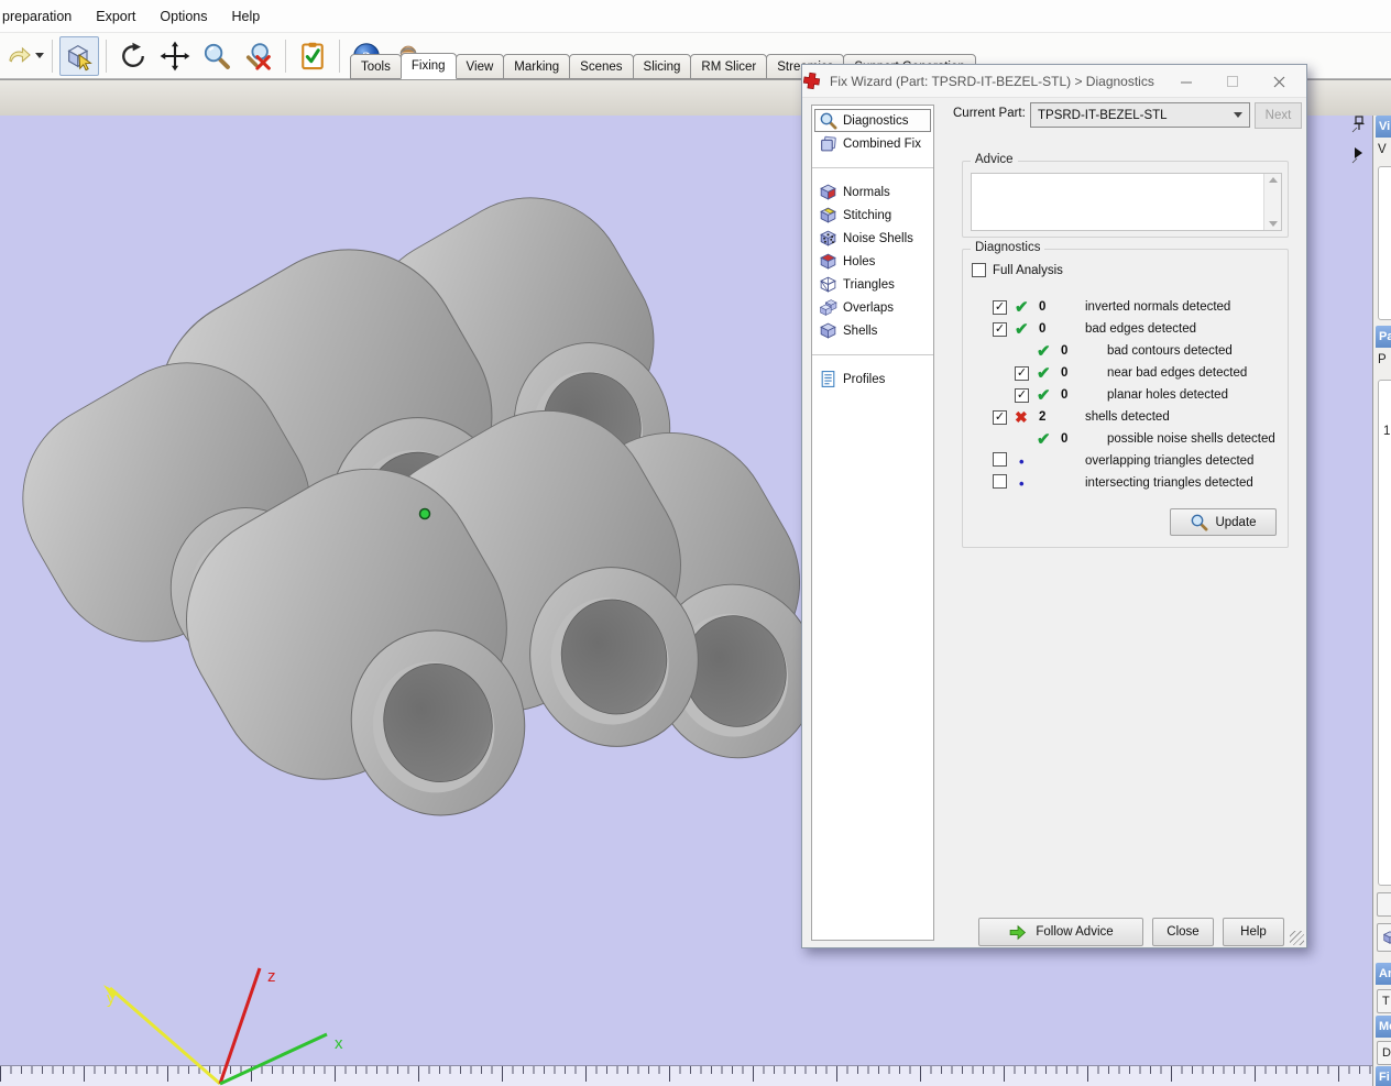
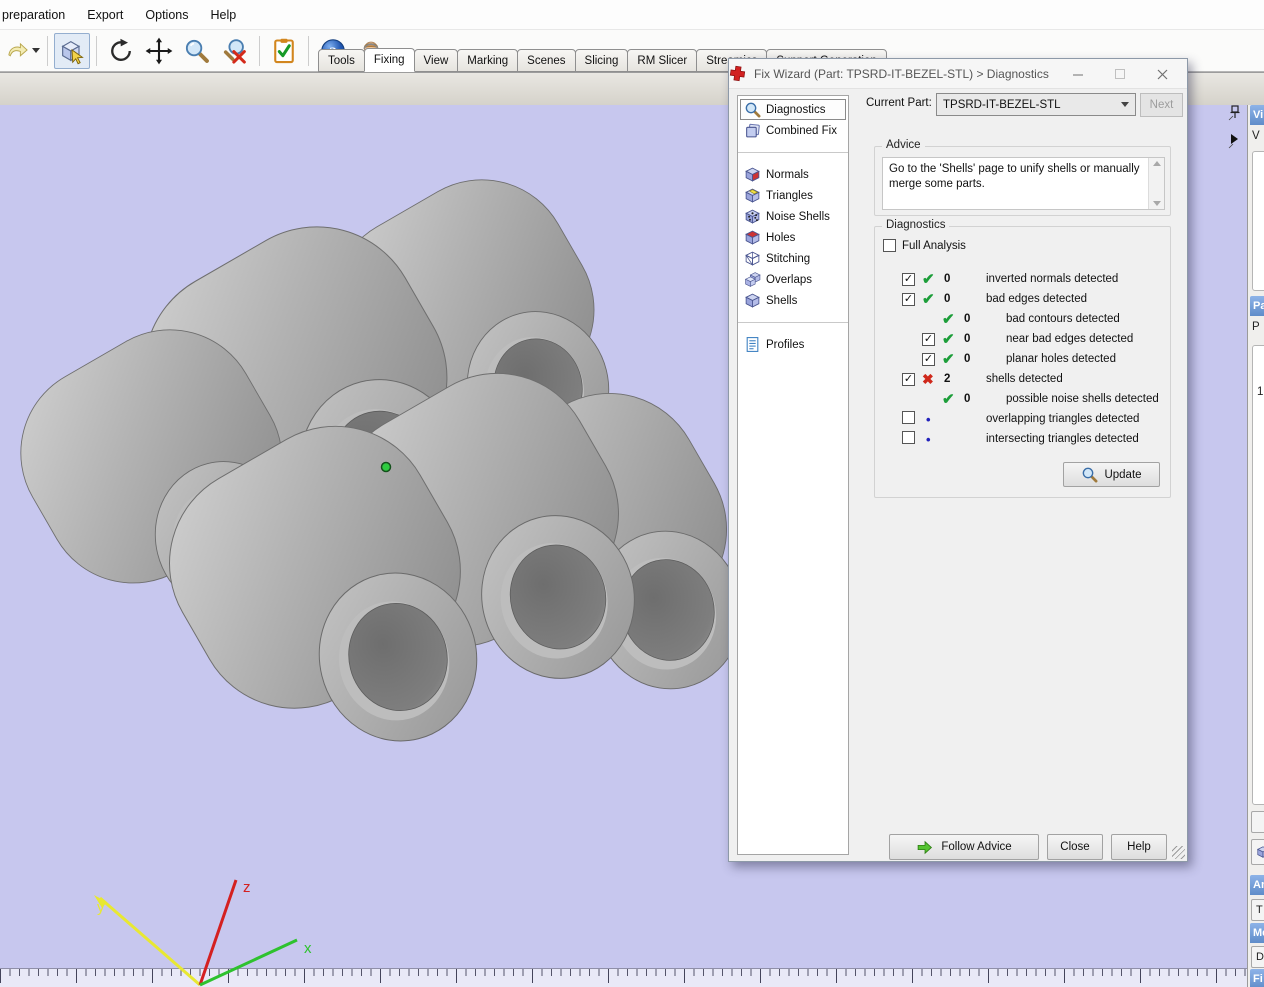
  preparation
  Export
  Options
  Help
  Tools
  Fixing
  View
  Marking
  Scenes
  Slicing
  RM Slicer
  y
  z
  x
  Vi
  V
  Pa
  P
  1
  T
  D
  Fi
  Fix Wizard (Part: TPSRD-IT-BEZEL-STL) > Diagnostics
  Diagnostics
  Combined Fix
  Normals
- Stitching
+ Triangles
  Noise Shells
  Holes
- Triangles
+ Stitching
  Overlaps
  Shells
  Profiles
  Current Part:
  TPSRD-IT-BEZEL-STL
  Next
  Advice
+ Go to the 'Shells' page to unify shells or manually merge some parts.
  Diagnostics
  Full Analysis
  ✓
  ✔
  0
  inverted normals detected
  ✓
  ✔
  0
  bad edges detected
  ✔
  0
  bad contours detected
  ✓
  ✔
  0
  near bad edges detected
  ✓
  ✔
  0
  planar holes detected
  ✓
  ✖
  2
  shells detected
  ✔
  0
  possible noise shells detected
  •
  overlapping triangles detected
  •
  intersecting triangles detected
  Update
  Follow Advice
  Close
  Help
